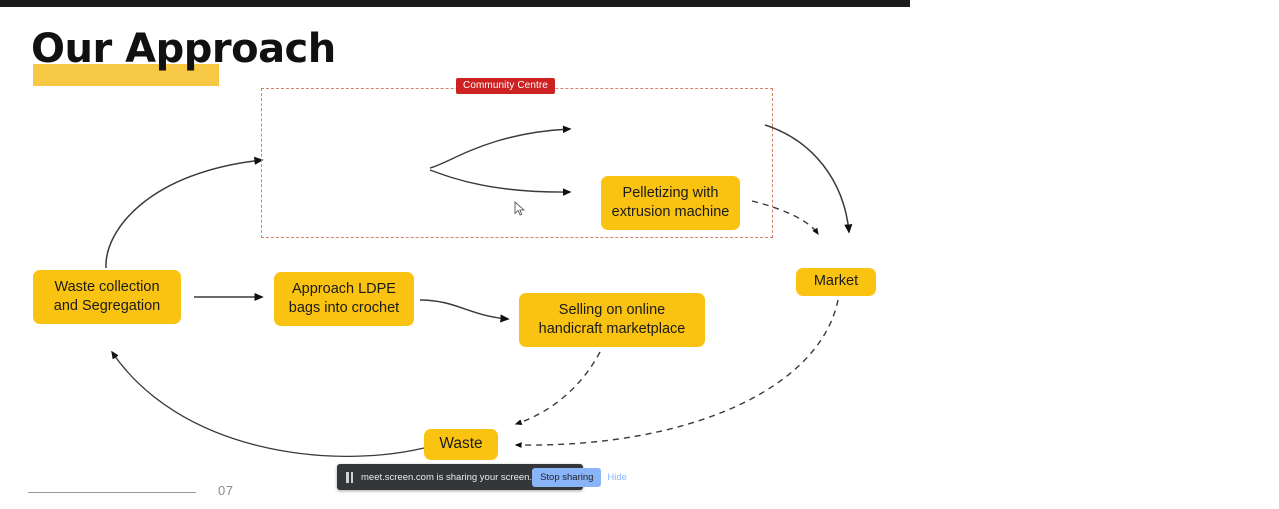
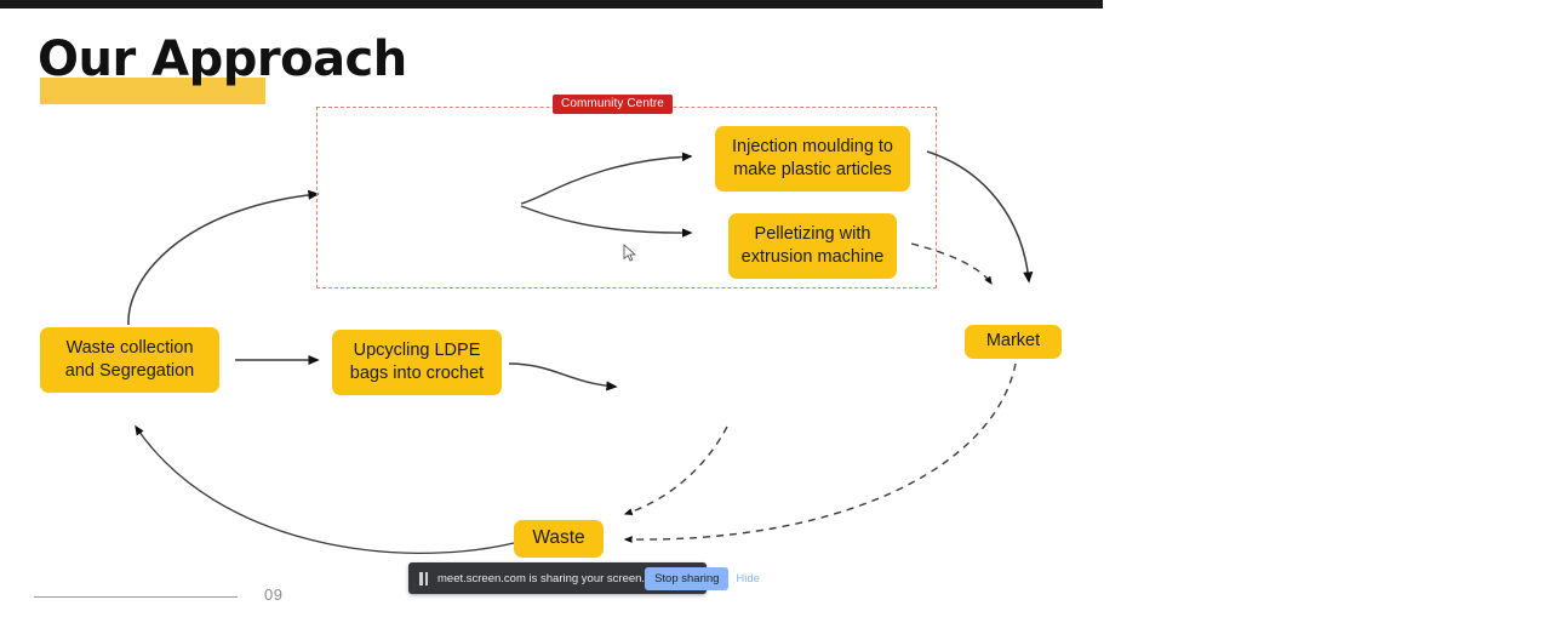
  Our Approach
  Community Centre
+ Injection moulding to make plastic articles
  Pelletizing with extrusion machine
  Waste collection and Segregation
- Approach LDPE bags into crochet
+ Upcycling LDPE bags into crochet
- Selling on online handicraft marketplace
  Market
  Waste
- 07
+ 09
  meet.screen.com is sharing your screen.
  Stop sharing
  Hide
